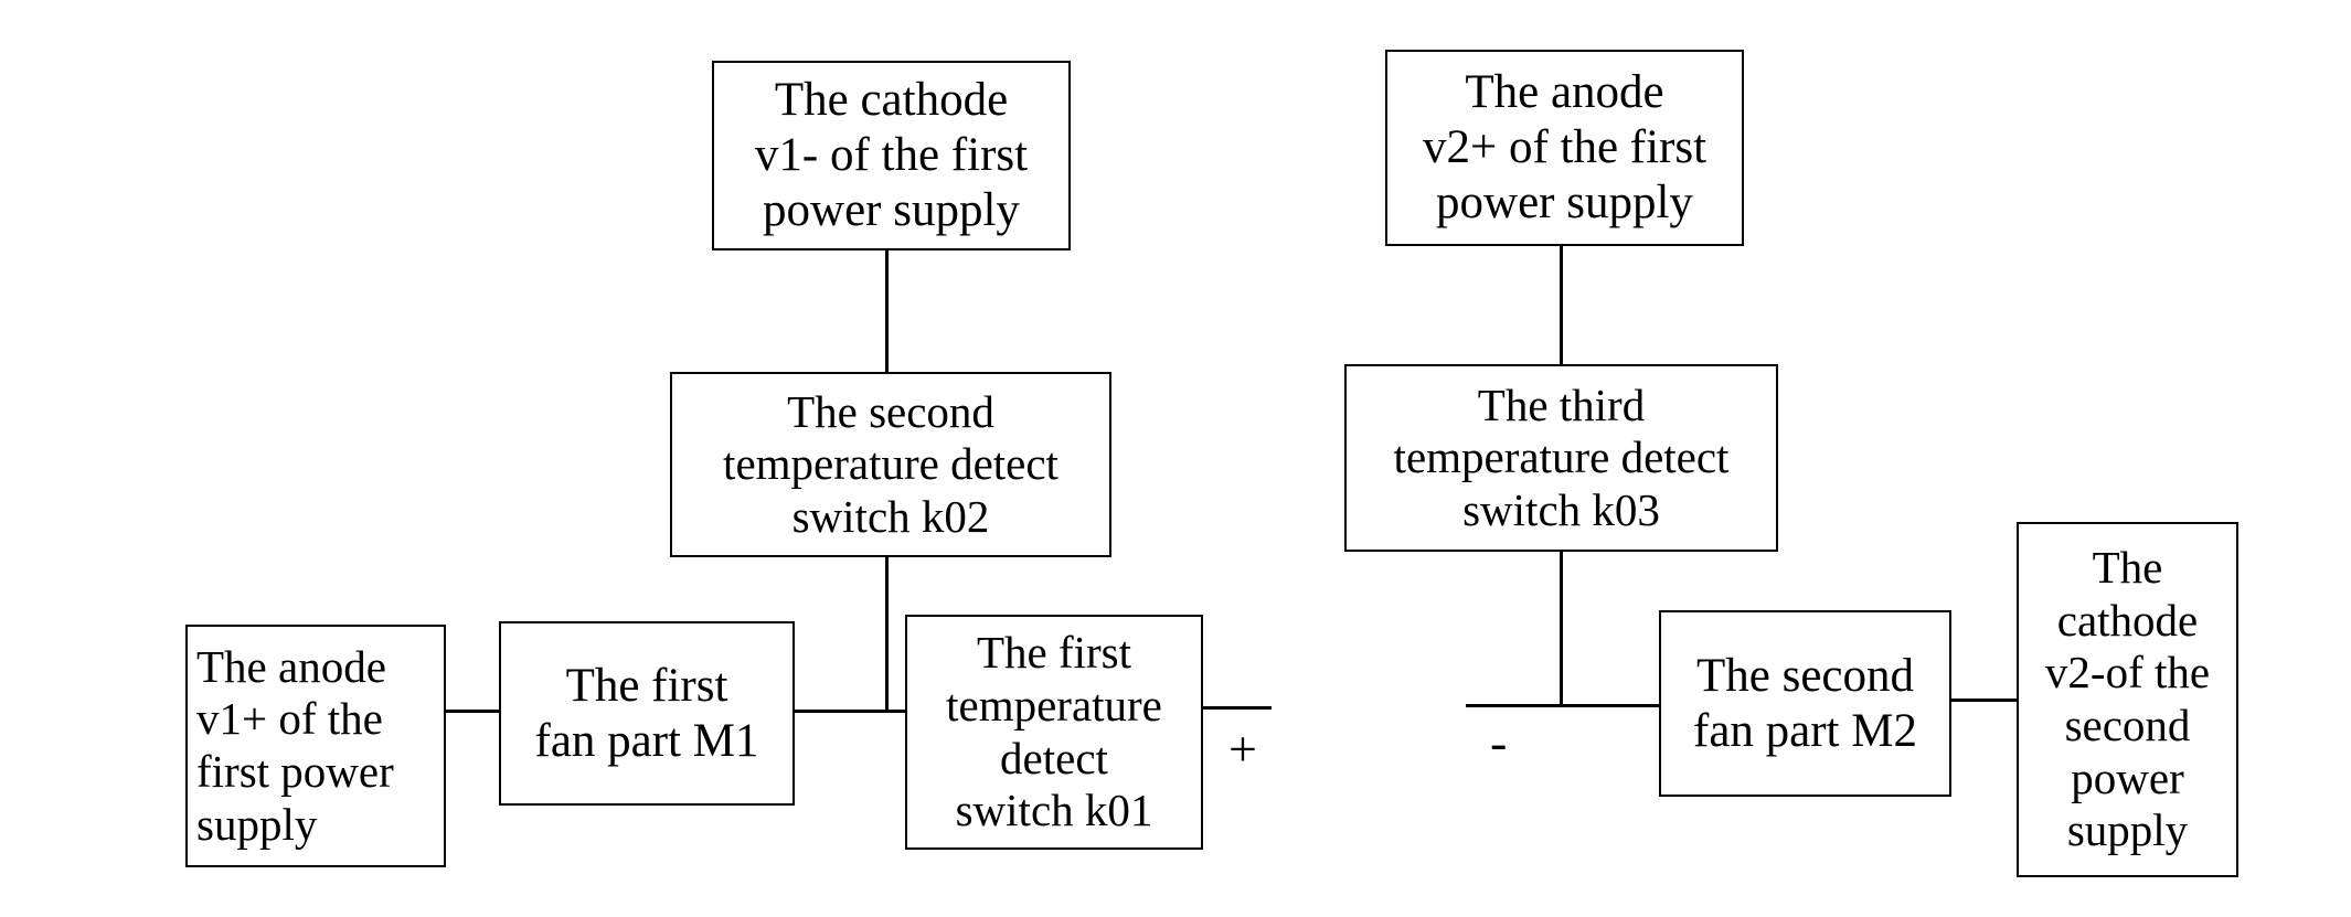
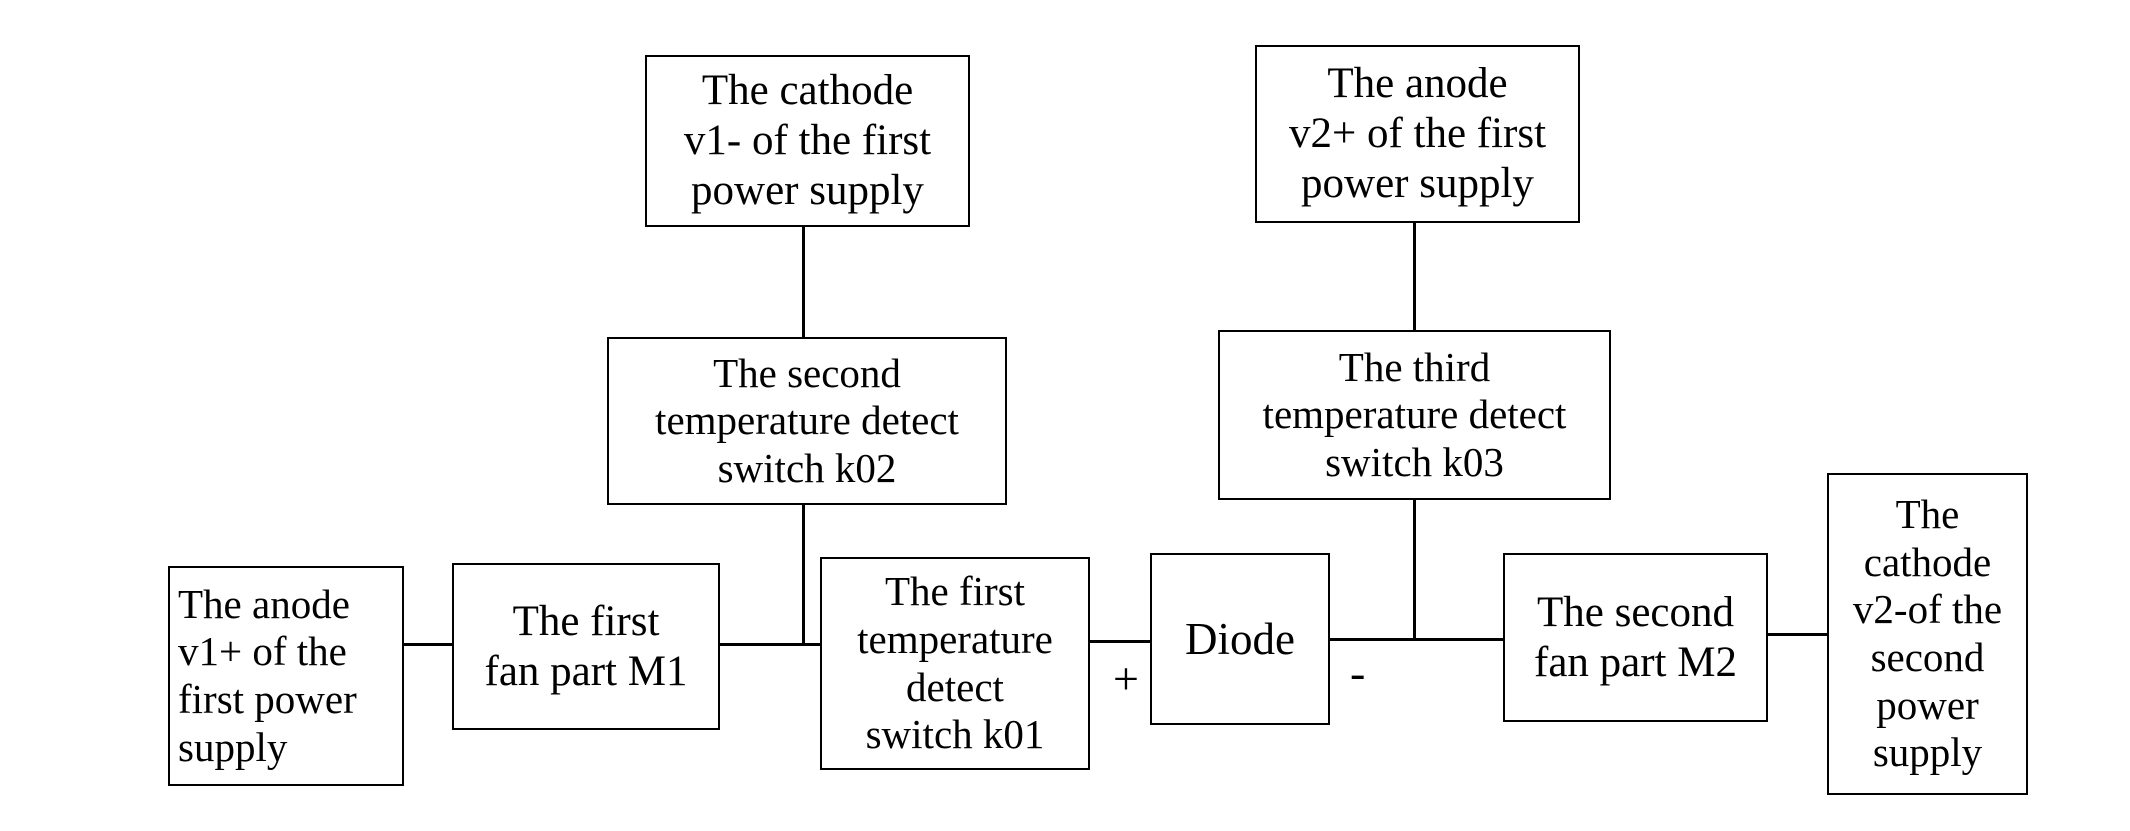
  The cathode
  v1- of the first
  power supply
  The anode
  v2+ of the first
  power supply
  The second
  temperature detect
  switch k02
  The third
  temperature detect
  switch k03
  The anode
  v1+ of the
  first power
  supply
  The first
  fan part M1
  The first
  temperature
  detect
  switch k01
+ Diode
  The second
  fan part M2
  The
  cathode
  v2-of the
  second
  power
  supply
  +
  -
